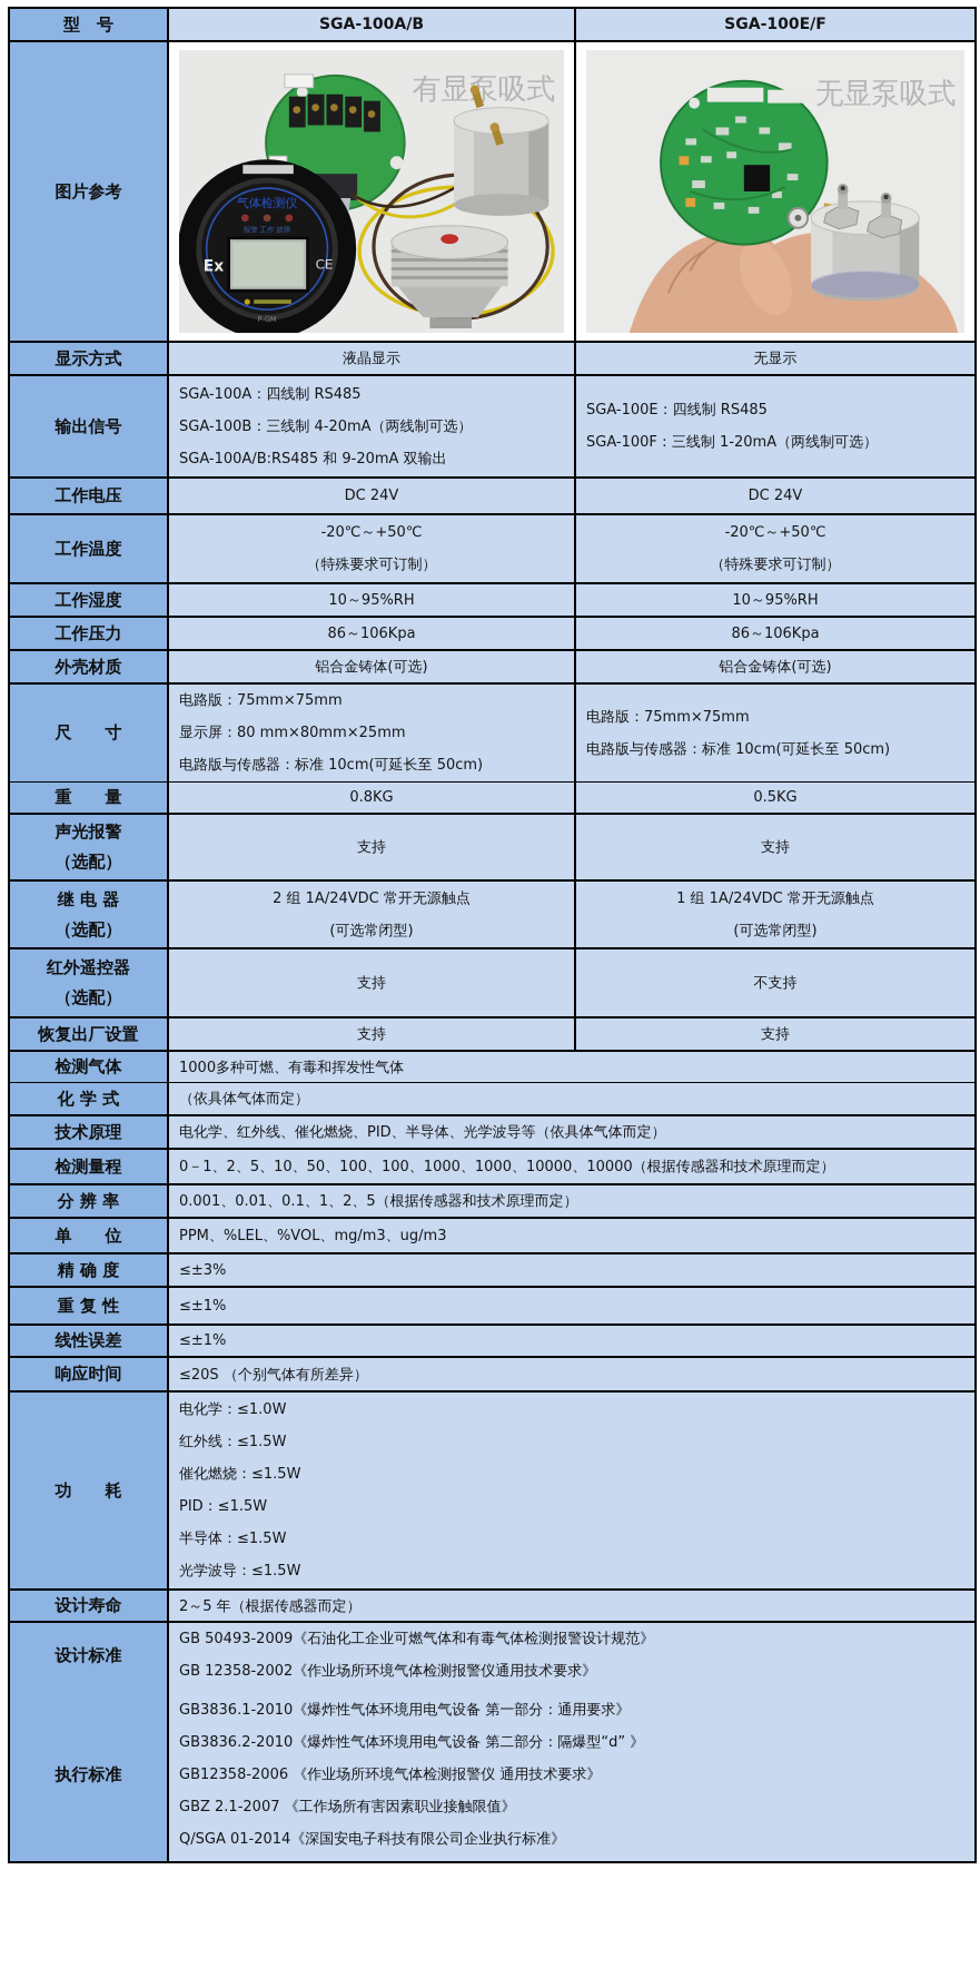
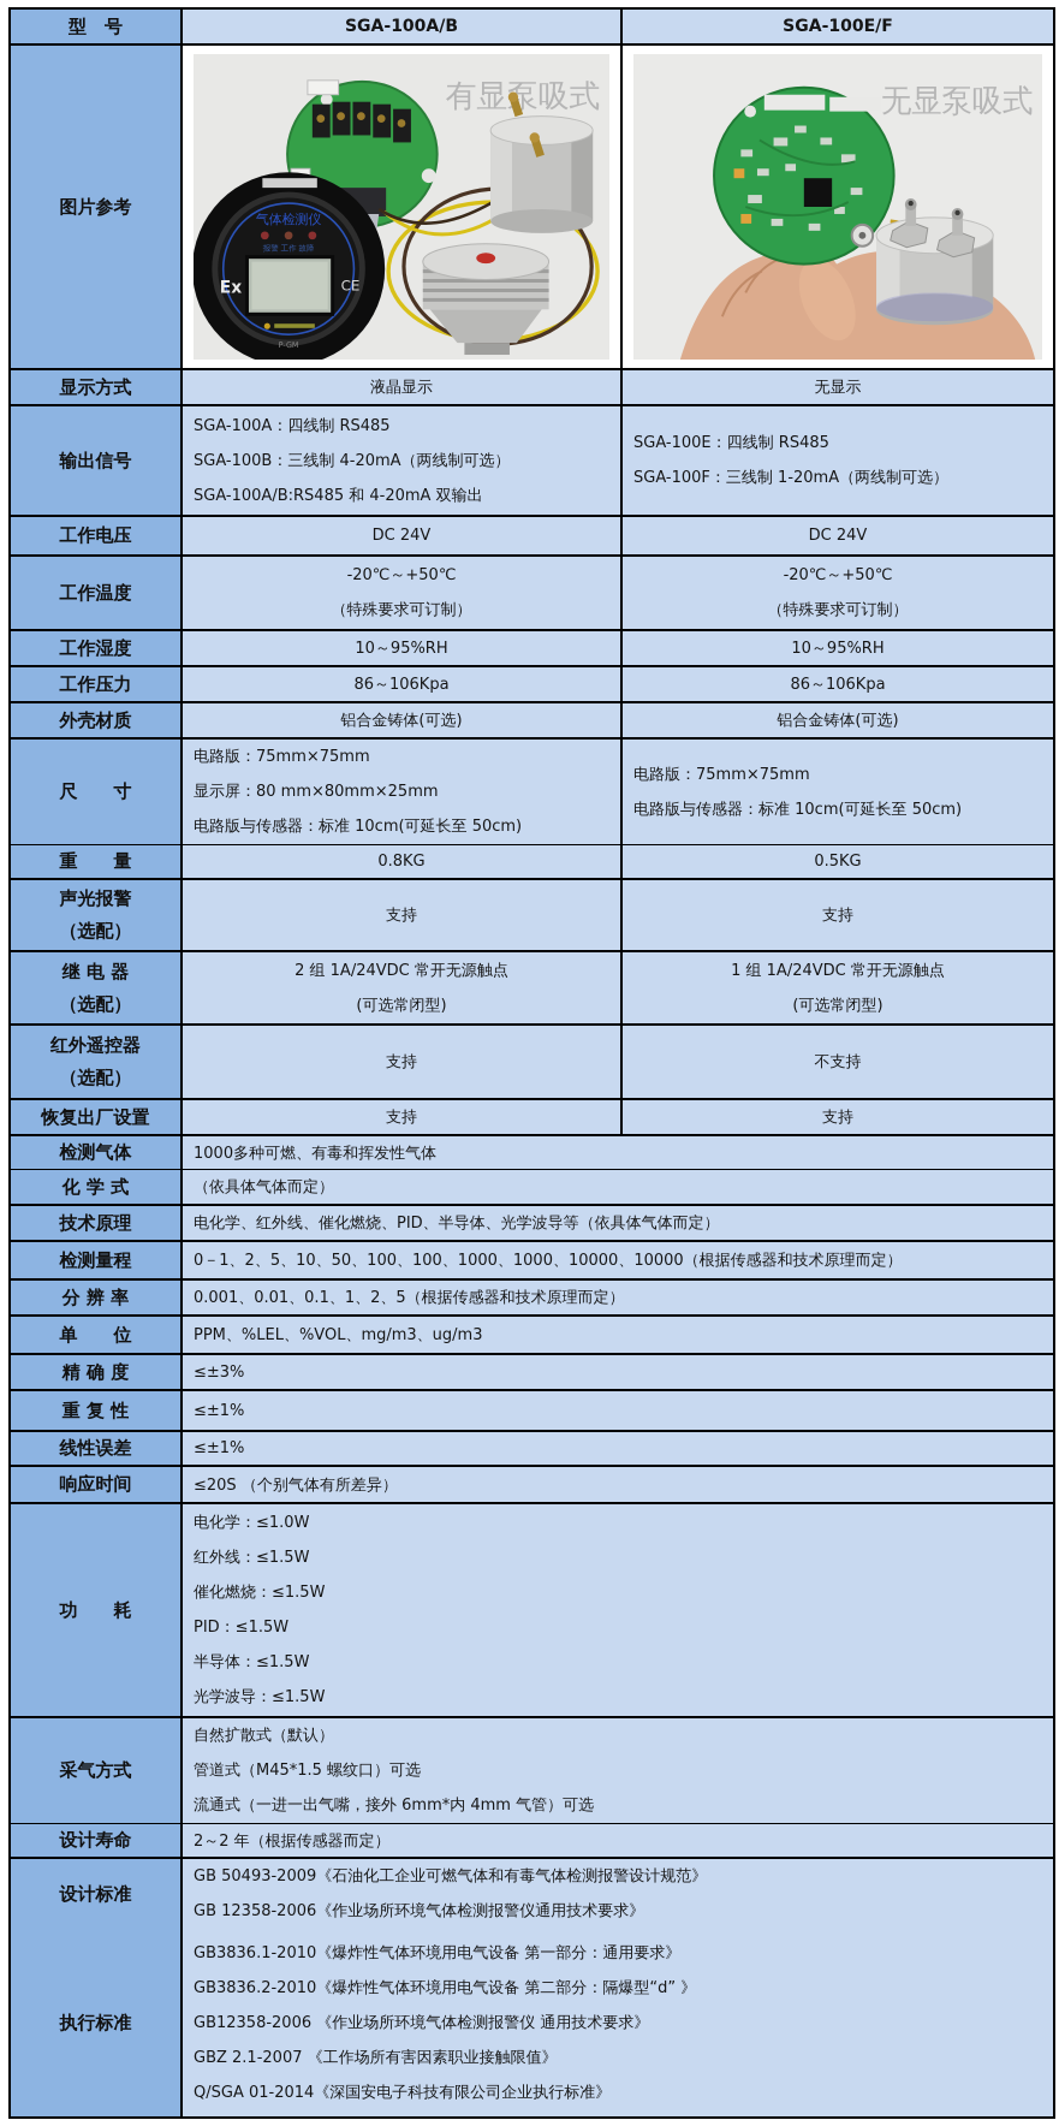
  型 号
  SGA-100A/B
  SGA-100E/F
  图片参考
  有显泵吸式
  气体检测仪
  报警 工作 故障
  Ex
  CE
  P-GM
  无显泵吸式
  显示方式
  液晶显示
  无显示
  输出信号
  SGA-100A：四线制 RS485
  SGA-100B：三线制 4-20mA（两线制可选）
- SGA-100A/B:RS485 和 9-20mA 双输出
+ SGA-100A/B:RS485 和 4-20mA 双输出
  SGA-100E：四线制 RS485
  SGA-100F：三线制 1-20mA（两线制可选）
  工作电压
  DC 24V
  DC 24V
  工作温度
  -20℃～+50℃
  （特殊要求可订制）
  -20℃～+50℃
  （特殊要求可订制）
  工作湿度
  10～95%RH
  10～95%RH
  工作压力
  86～106Kpa
  86～106Kpa
  外壳材质
  铝合金铸体(可选)
  铝合金铸体(可选)
  尺 寸
  电路版：75mm×75mm
  显示屏：80 mm×80mm×25mm
  电路版与传感器：标准 10cm(可延长至 50cm)
  电路版：75mm×75mm
  电路版与传感器：标准 10cm(可延长至 50cm)
  重 量
  0.8KG
  0.5KG
  声光报警
  （选配）
  支持
  支持
  继 电 器
  （选配）
  2 组 1A/24VDC 常开无源触点
  (可选常闭型)
  1 组 1A/24VDC 常开无源触点
  (可选常闭型)
  红外遥控器
  （选配）
  支持
  不支持
  恢复出厂设置
  支持
  支持
  检测气体
  1000多种可燃、有毒和挥发性气体
  化 学 式
  （依具体气体而定）
  技术原理
  电化学、红外线、催化燃烧、PID、半导体、光学波导等（依具体气体而定）
  检测量程
  0－1、2、5、10、50、100、100、1000、1000、10000、10000（根据传感器和技术原理而定）
  分 辨 率
  0.001、0.01、0.1、1、2、5（根据传感器和技术原理而定）
  单 位
  PPM、%LEL、%VOL、mg/m3、ug/m3
  精 确 度
  ≤±3%
  重 复 性
  ≤±1%
  线性误差
  ≤±1%
  响应时间
  ≤20S （个别气体有所差异）
  功 耗
  电化学：≤1.0W
  红外线：≤1.5W
  催化燃烧：≤1.5W
  PID：≤1.5W
  半导体：≤1.5W
  光学波导：≤1.5W
+ 采气方式
+ 自然扩散式（默认）
+ 管道式（M45*1.5 螺纹口）可选
+ 流通式（一进一出气嘴，接外 6mm*内 4mm 气管）可选
  设计寿命
- 2～5 年（根据传感器而定）
+ 2～2 年（根据传感器而定）
  设计标准
  GB 50493-2009《石油化工企业可燃气体和有毒气体检测报警设计规范》
- GB 12358-2002《作业场所环境气体检测报警仪通用技术要求》
+ GB 12358-2006《作业场所环境气体检测报警仪通用技术要求》
  执行标准
  GB3836.1-2010《爆炸性气体环境用电气设备 第一部分：通用要求》
  GB3836.2-2010《爆炸性气体环境用电气设备 第二部分：隔爆型“d” 》
  GB12358-2006 《作业场所环境气体检测报警仪 通用技术要求》
  GBZ 2.1-2007 《工作场所有害因素职业接触限值》
  Q/SGA 01-2014《深国安电子科技有限公司企业执行标准》
